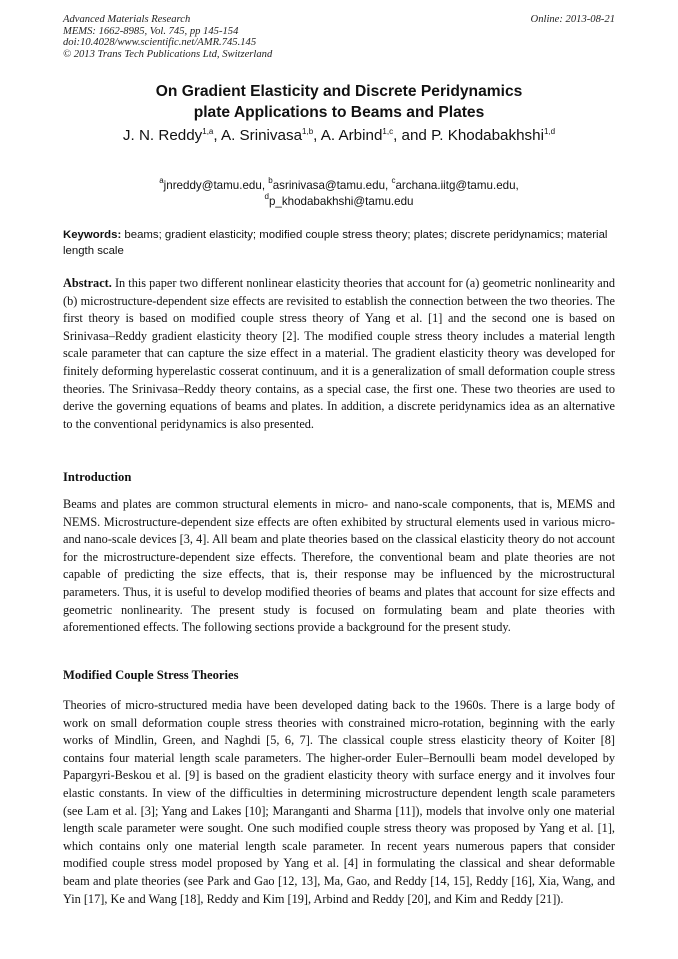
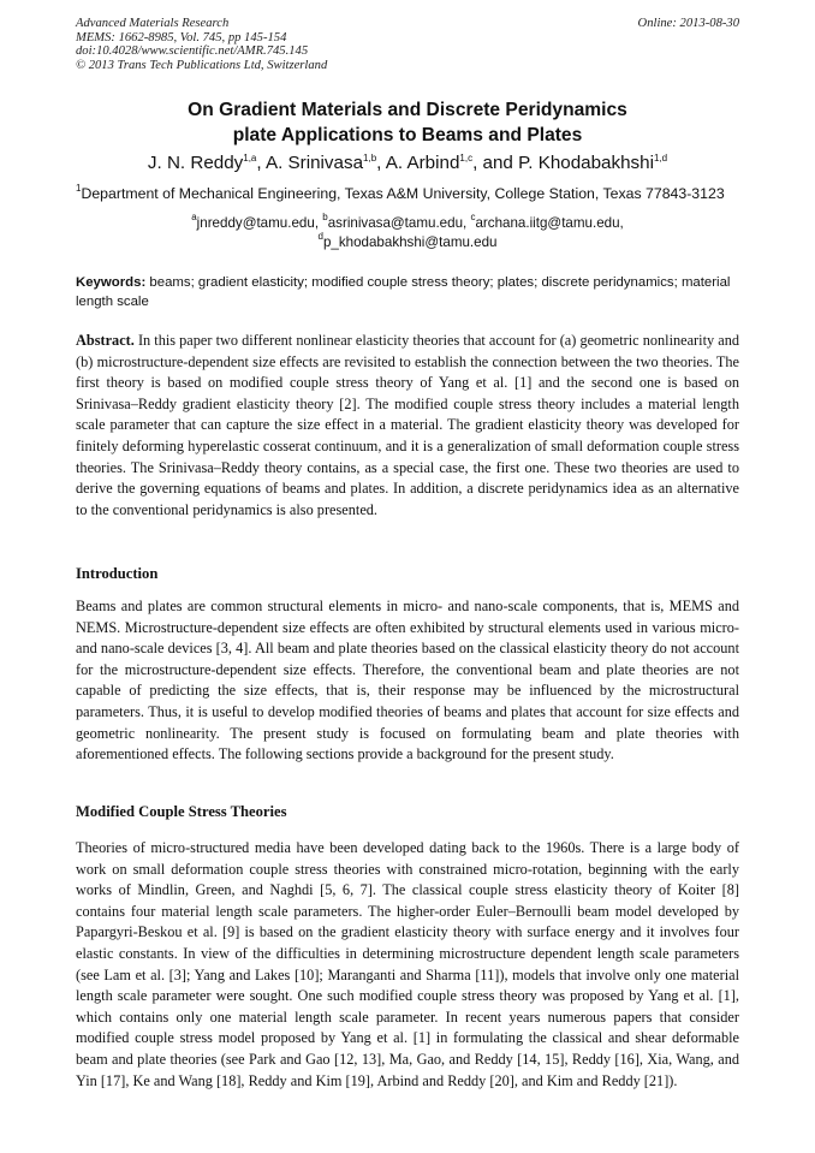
  Advanced Materials Research
  MEMS: 1662-8985, Vol. 745, pp 145-154
  doi:10.4028/www.scientific.net/AMR.745.145
  © 2013 Trans Tech Publications Ltd, Switzerland
- Online: 2013-08-21
+ Online: 2013-08-30
- On Gradient Elasticity and Discrete Peridynamics
+ On Gradient Materials and Discrete Peridynamics
  plate Applications to Beams and Plates
  J. N. Reddy1,a, A. Srinivasa1,b, A. Arbind1,c, and P. Khodabakhshi1,d
+ 1Department of Mechanical Engineering, Texas A&M University, College Station, Texas 77843-3123
  ajnreddy@tamu.edu, basrinivasa@tamu.edu, carchana.iitg@tamu.edu,
  dp_khodabakhshi@tamu.edu
  Keywords: beams; gradient elasticity; modified couple stress theory; plates; discrete peridynamics; material length scale
  Abstract. In this paper two different nonlinear elasticity theories that account for (a) geometric nonlinearity and (b) microstructure-dependent size effects are revisited to establish the connection between the two theories. The first theory is based on modified couple stress theory of Yang et al. [1] and the second one is based on Srinivasa–Reddy gradient elasticity theory [2]. The modified couple stress theory includes a material length scale parameter that can capture the size effect in a material. The gradient elasticity theory was developed for finitely deforming hyperelastic cosserat continuum, and it is a generalization of small deformation couple stress theories. The Srinivasa–Reddy theory contains, as a special case, the first one. These two theories are used to derive the governing equations of beams and plates. In addition, a discrete peridynamics idea as an alternative to the conventional peridynamics is also presented.
  Introduction
  Beams and plates are common structural elements in micro- and nano-scale components, that is, MEMS and NEMS. Microstructure-dependent size effects are often exhibited by structural elements used in various micro- and nano-scale devices [3, 4]. All beam and plate theories based on the classical elasticity theory do not account for the microstructure-dependent size effects. Therefore, the conventional beam and plate theories are not capable of predicting the size effects, that is, their response may be influenced by the microstructural parameters. Thus, it is useful to develop modified theories of beams and plates that account for size effects and geometric nonlinearity. The present study is focused on formulating beam and plate theories with aforementioned effects. The following sections provide a background for the present study.
  Modified Couple Stress Theories
- Theories of micro-structured media have been developed dating back to the 1960s. There is a large body of work on small deformation couple stress theories with constrained micro-rotation, beginning with the early works of Mindlin, Green, and Naghdi [5, 6, 7]. The classical couple stress elasticity theory of Koiter [8] contains four material length scale parameters. The higher-order Euler–Bernoulli beam model developed by Papargyri-Beskou et al. [9] is based on the gradient elasticity theory with surface energy and it involves four elastic constants. In view of the difficulties in determining microstructure dependent length scale parameters (see Lam et al. [3]; Yang and Lakes [10]; Maranganti and Sharma [11]), models that involve only one material length scale parameter were sought. One such modified couple stress theory was proposed by Yang et al. [1], which contains only one material length scale parameter. In recent years numerous papers that consider modified couple stress model proposed by Yang et al. [4] in formulating the classical and shear deformable beam and plate theories (see Park and Gao [12, 13], Ma, Gao, and Reddy [14, 15], Reddy [16], Xia, Wang, and Yin [17], Ke and Wang [18], Reddy and Kim [19], Arbind and Reddy [20], and Kim and Reddy [21]).
+ Theories of micro-structured media have been developed dating back to the 1960s. There is a large body of work on small deformation couple stress theories with constrained micro-rotation, beginning with the early works of Mindlin, Green, and Naghdi [5, 6, 7]. The classical couple stress elasticity theory of Koiter [8] contains four material length scale parameters. The higher-order Euler–Bernoulli beam model developed by Papargyri-Beskou et al. [9] is based on the gradient elasticity theory with surface energy and it involves four elastic constants. In view of the difficulties in determining microstructure dependent length scale parameters (see Lam et al. [3]; Yang and Lakes [10]; Maranganti and Sharma [11]), models that involve only one material length scale parameter were sought. One such modified couple stress theory was proposed by Yang et al. [1], which contains only one material length scale parameter. In recent years numerous papers that consider modified couple stress model proposed by Yang et al. [1] in formulating the classical and shear deformable beam and plate theories (see Park and Gao [12, 13], Ma, Gao, and Reddy [14, 15], Reddy [16], Xia, Wang, and Yin [17], Ke and Wang [18], Reddy and Kim [19], Arbind and Reddy [20], and Kim and Reddy [21]).
